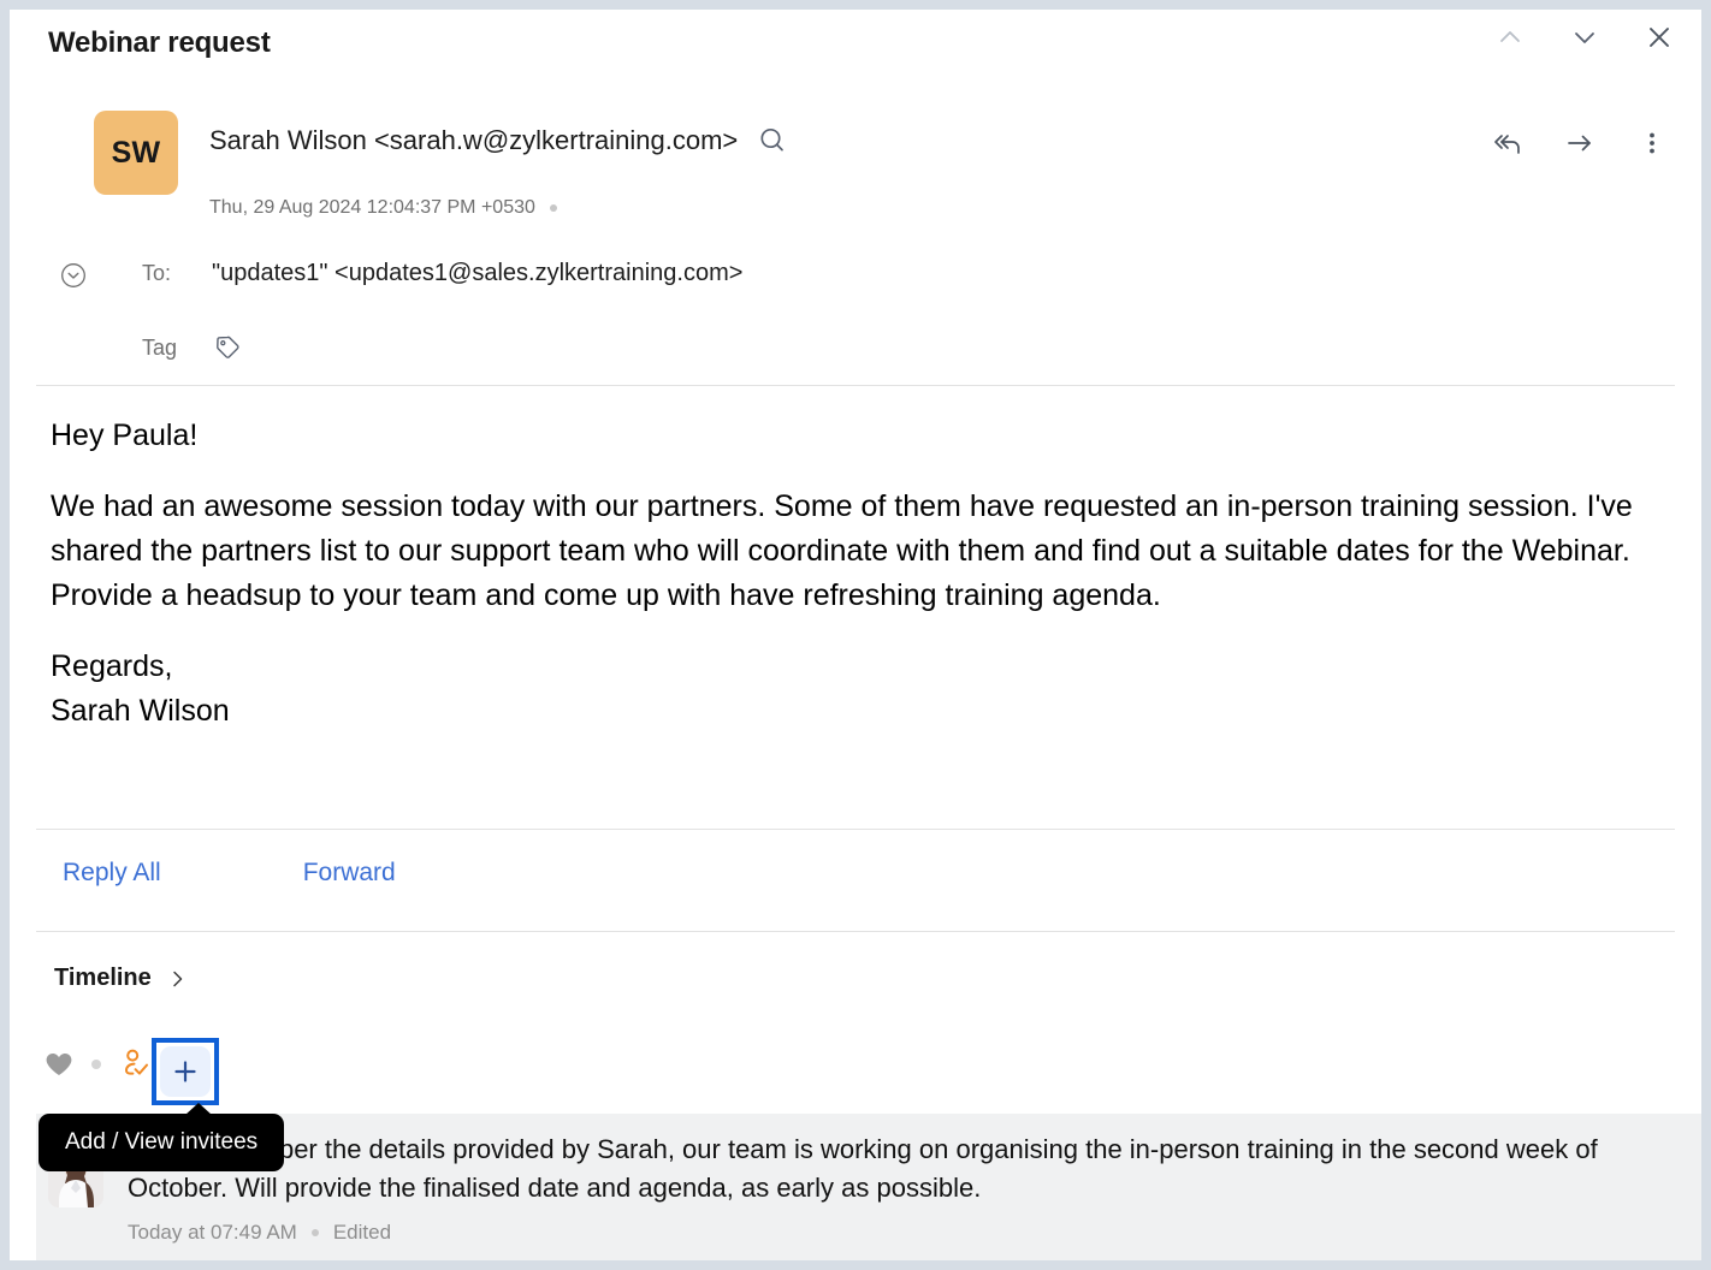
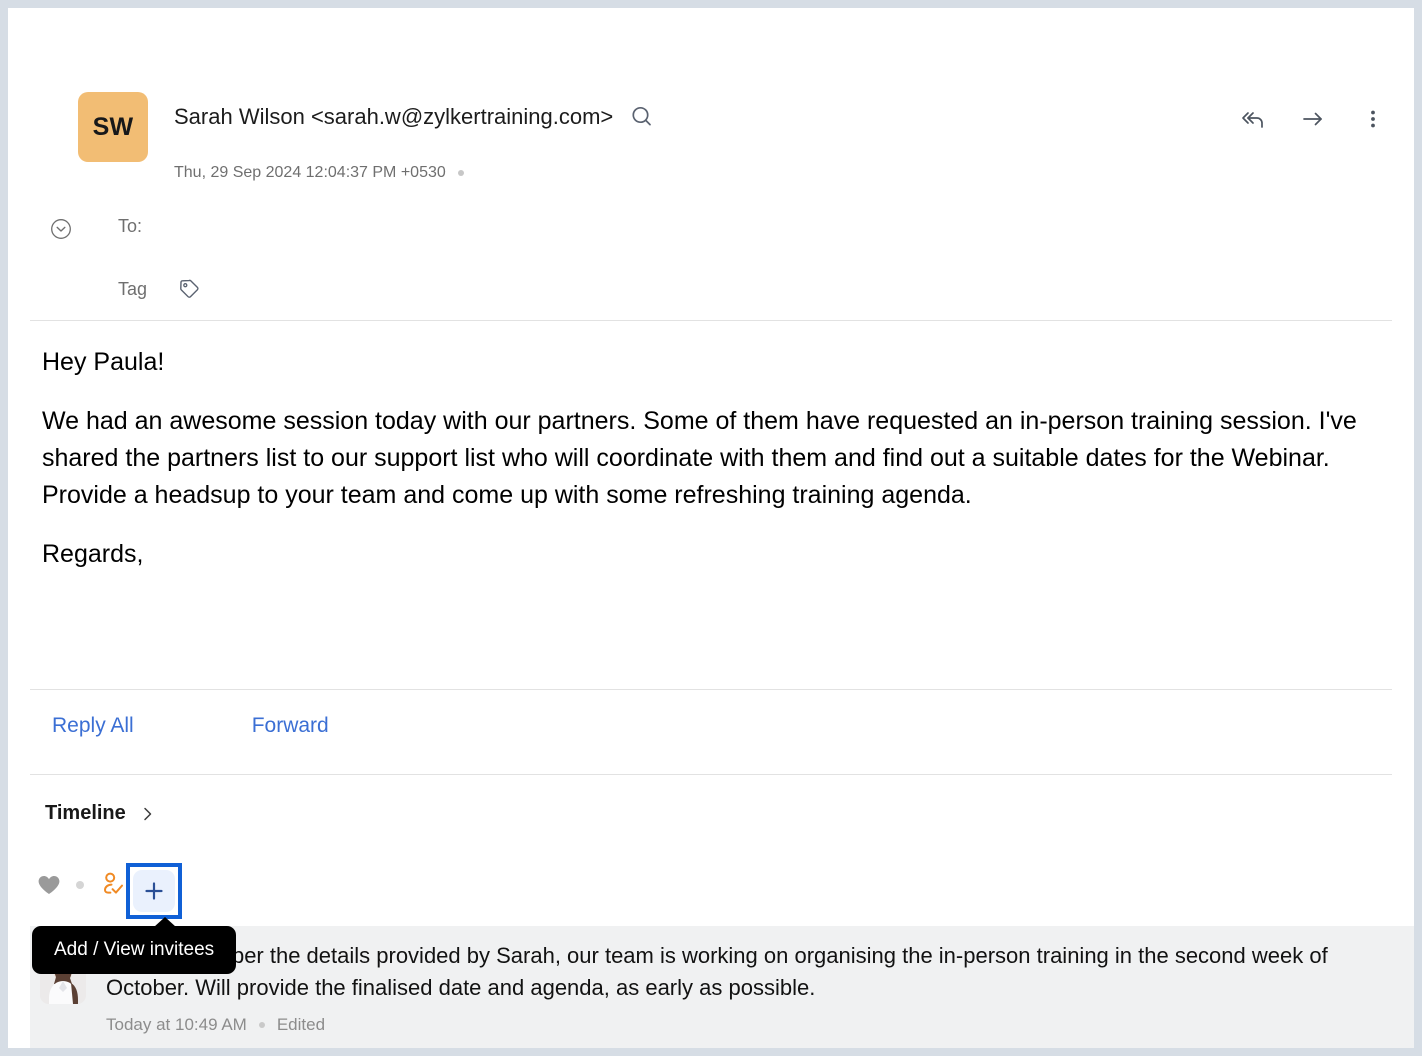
- Webinar request
  SW
  Sarah Wilson <sarah.w@zylkertraining.com>
- Thu, 29 Aug 2024 12:04:37 PM +0530
+ Thu, 29 Sep 2024 12:04:37 PM +0530
  To:
- "updates1" <updates1@sales.zylkertraining.com>
  Tag
  Hey Paula!
- We had an awesome session today with our partners. Some of them have requested an in-person training session. I've shared the partners list to our support team who will coordinate with them and find out a suitable dates for the Webinar.
+ We had an awesome session today with our partners. Some of them have requested an in-person training session. I've shared the partners list to our support list who will coordinate with them and find out a suitable dates for the Webinar.
- Provide a headsup to your team and come up with have refreshing training agenda.
+ Provide a headsup to your team and come up with some refreshing training agenda.
  Regards,
- Sarah Wilson
  Reply All
  Forward
  Timeline
  per the details provided by Sarah, our team is working on organising the in-person training in the second week of October. Will provide the finalised date and agenda, as early as possible.
- Today at 07:49 AM
+ Today at 10:49 AM
  Edited
  Add / View invitees
